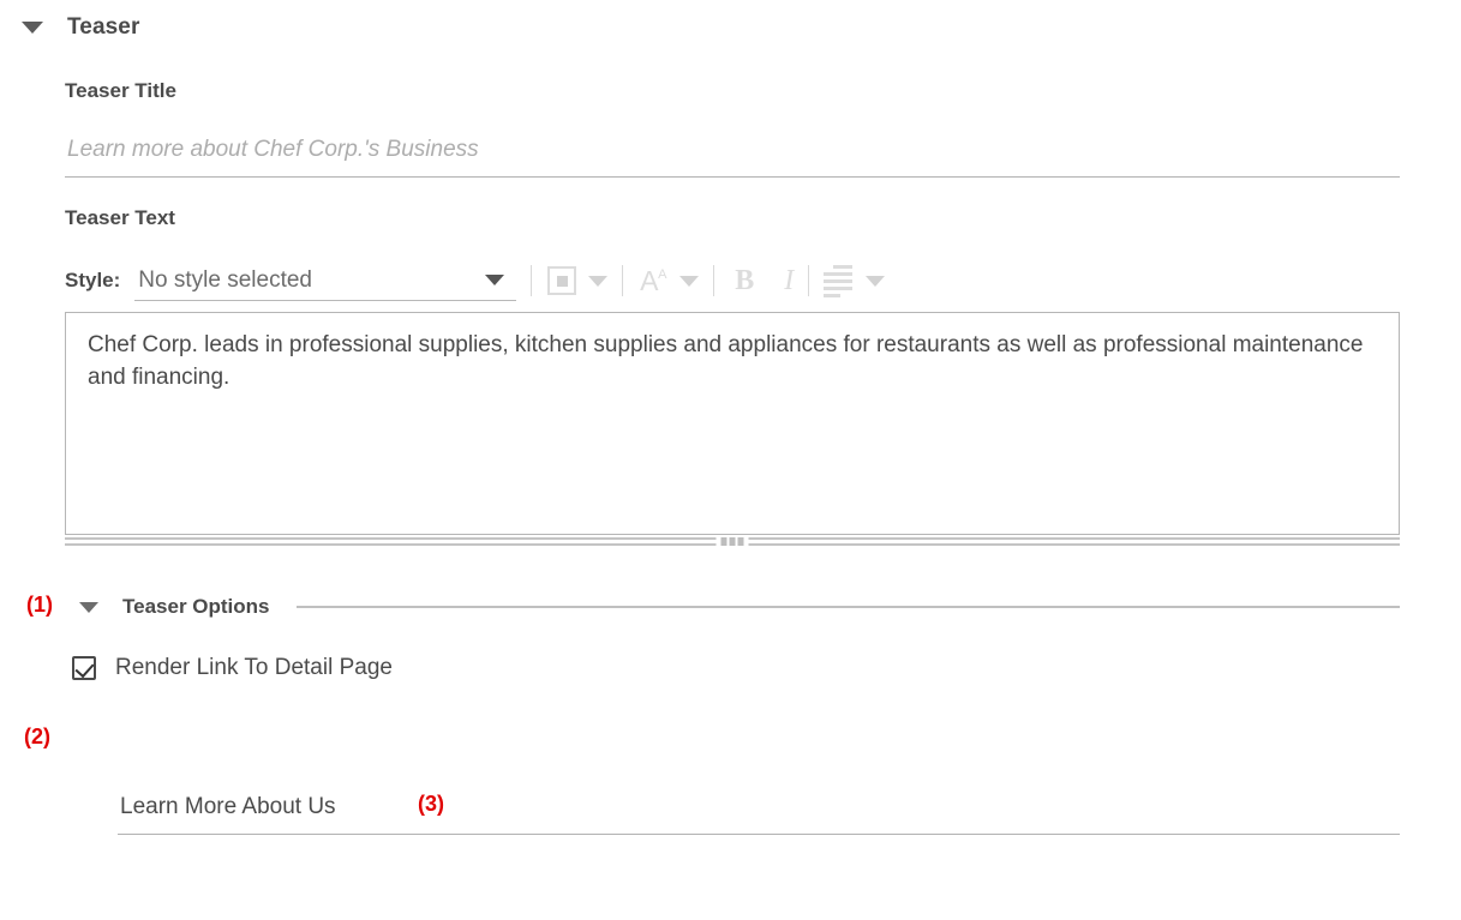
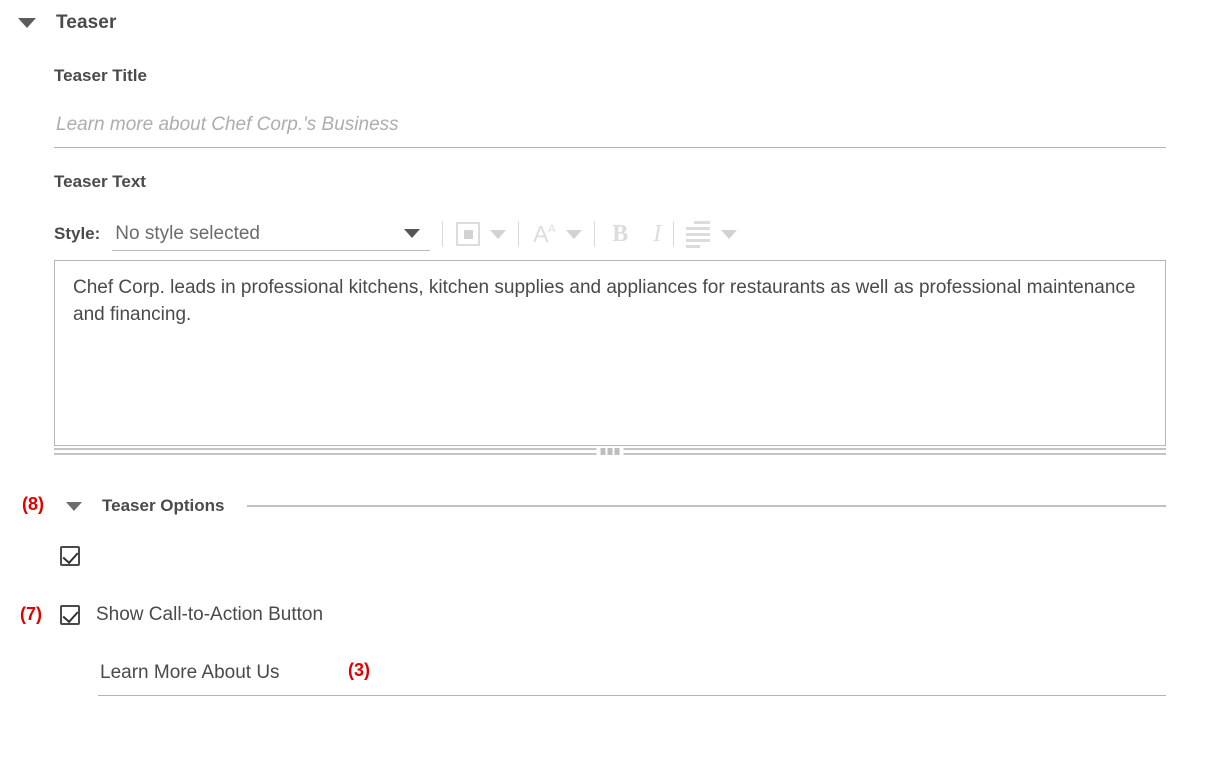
  Teaser
  Teaser Title
  Learn more about Chef Corp.'s Business
  Teaser Text
  Style:
  No style selected
  A
  A
  B
  I
- Chef Corp. leads in professional supplies, kitchen supplies and appliances for restaurants as well as professional maintenance and financing.
+ Chef Corp. leads in professional kitchens, kitchen supplies and appliances for restaurants as well as professional maintenance and financing.
- (1)
+ (8)
  Teaser Options
- Render Link To Detail Page
- (2)
+ (7)
+ Show Call-to-Action Button
  Learn More About Us
  (3)
